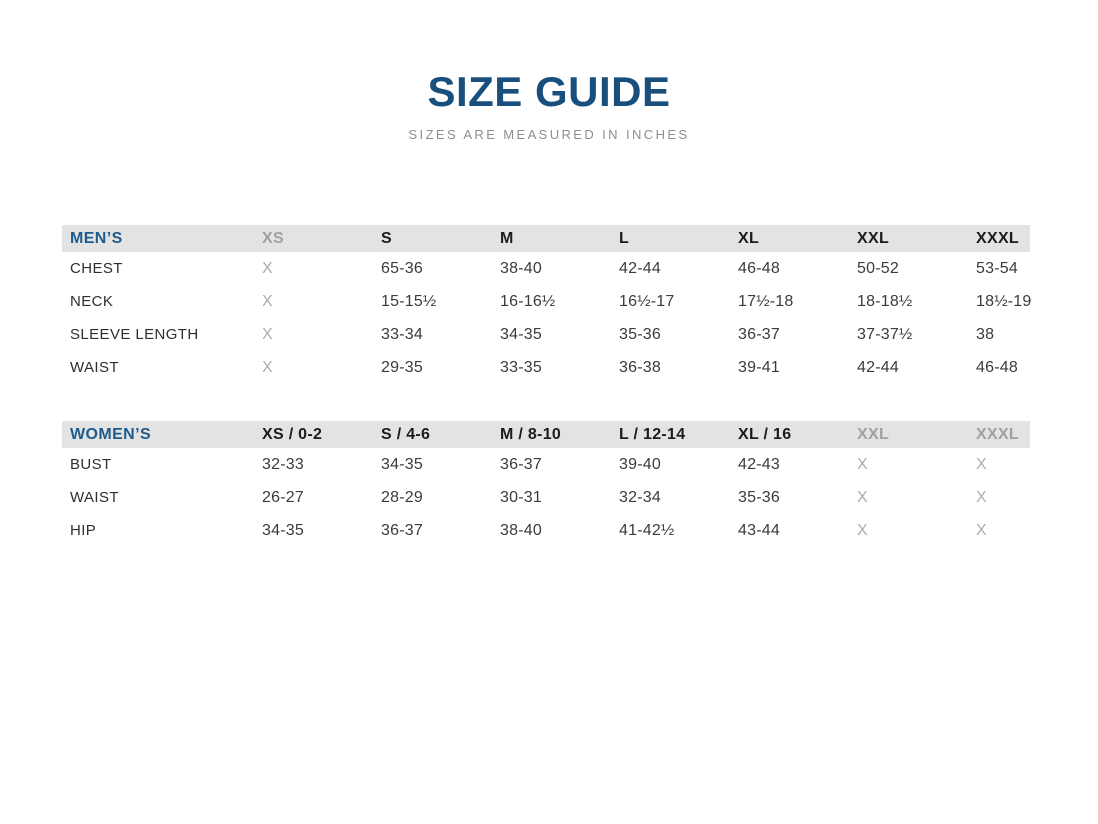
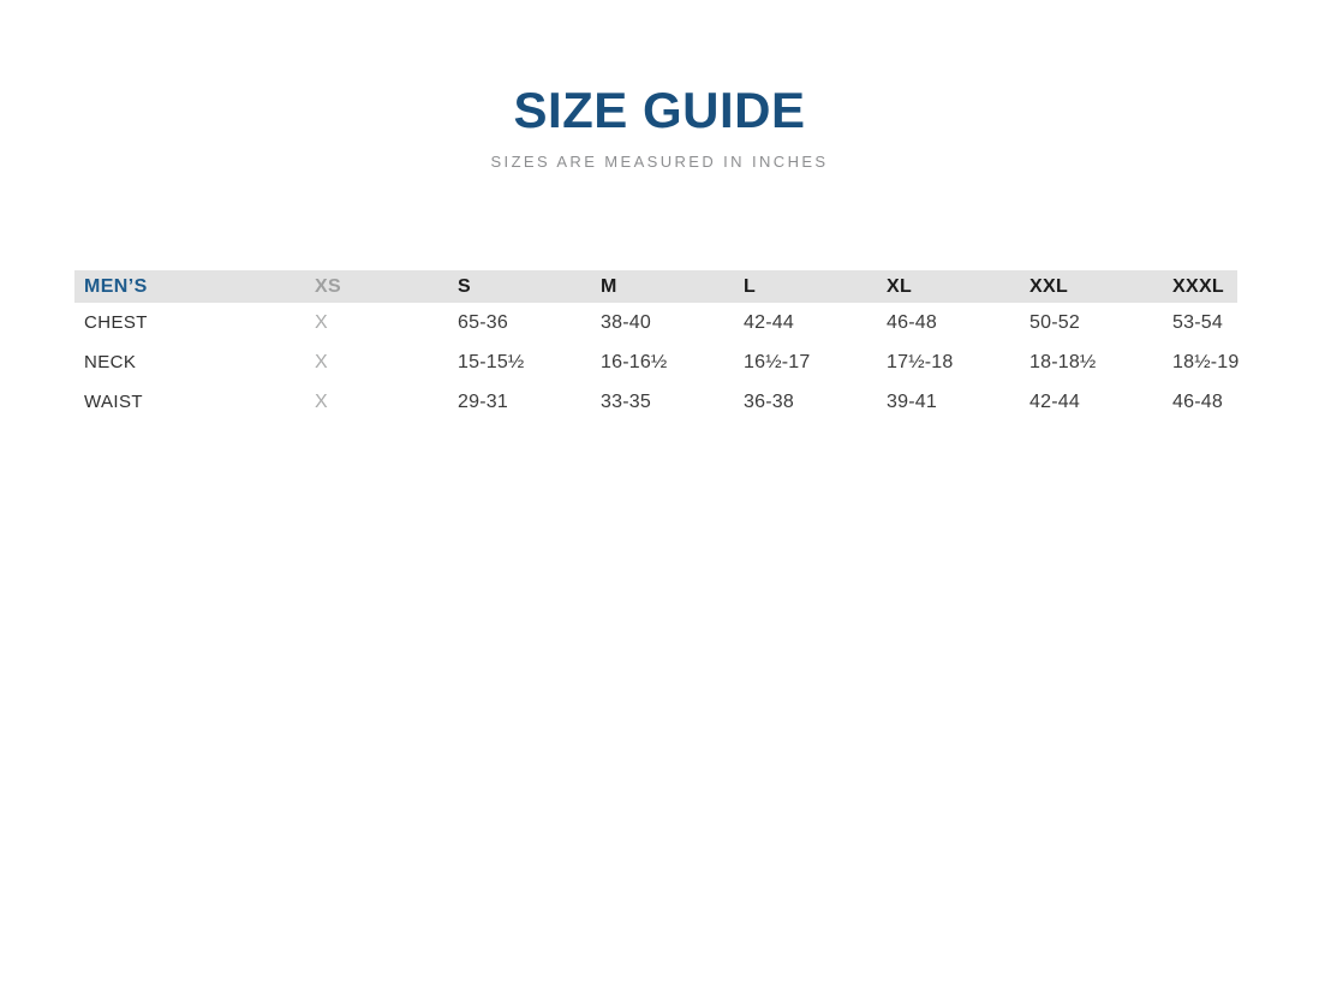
  SIZE GUIDE
  SIZES ARE MEASURED IN INCHES
  MEN’S	XS	S	M	L	XL	XXL	XXXL
  CHEST	X	65-36	38-40	42-44	46-48	50-52	53-54
  NECK	X	15-15½	16-16½	16½-17	17½-18	18-18½	18½-19
- SLEEVE LENGTH	X	33-34	34-35	35-36	36-37	37-37½	38
- WAIST	X	29-35	33-35	36-38	39-41	42-44	46-48
+ WAIST	X	29-31	33-35	36-38	39-41	42-44	46-48
- WOMEN’S	XS / 0-2	S / 4-6	M / 8-10	L / 12-14	XL / 16	XXL	XXXL
- BUST	32-33	34-35	36-37	39-40	42-43	X	X
- WAIST	26-27	28-29	30-31	32-34	35-36	X	X
- HIP	34-35	36-37	38-40	41-42½	43-44	X	X
